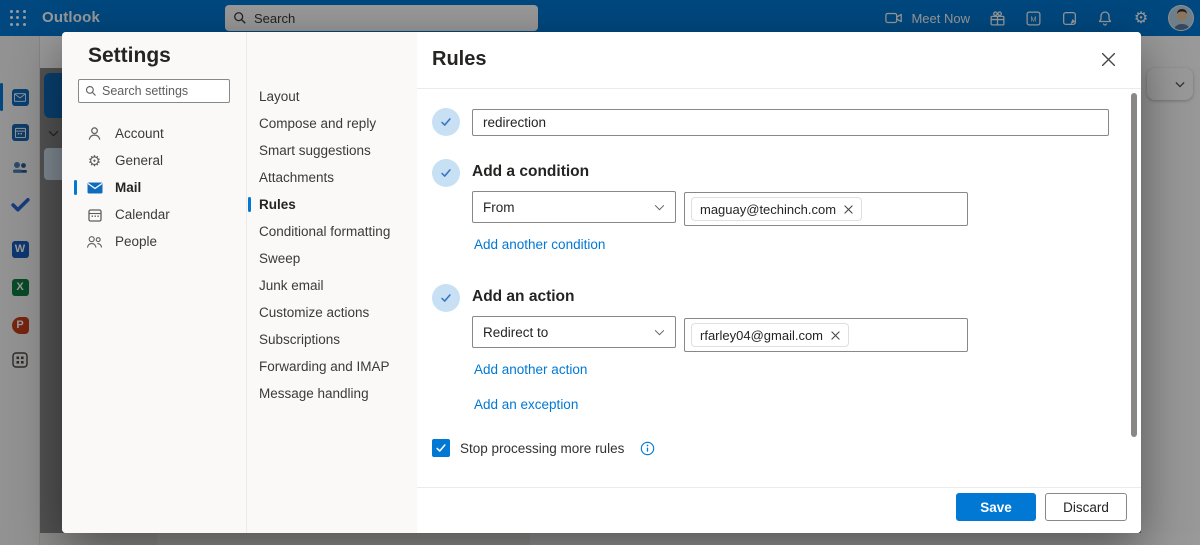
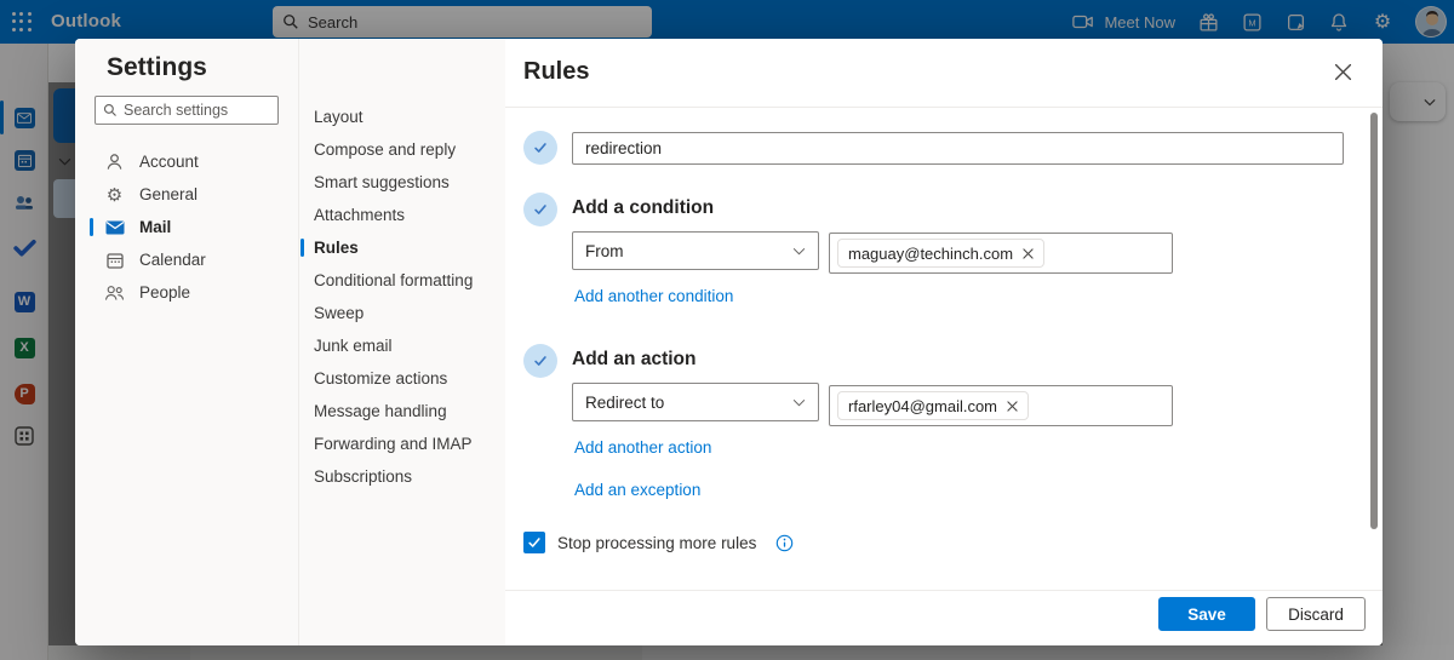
  Outlook
  Search
  Meet Now
  M
  ⚙
  W
  X
  P
  Settings
  Search settings
  Account
  ⚙
  General
  Mail
  Calendar
  People
  Layout
  Compose and reply
  Smart suggestions
  Attachments
  Rules
  Conditional formatting
  Sweep
  Junk email
  Customize actions
- Subscriptions
+ Message handling
  Forwarding and IMAP
- Message handling
+ Subscriptions
  Rules
  redirection
  Add a condition
  From
  maguay@techinch.com
  Add another condition
  Add an action
  Redirect to
  rfarley04@gmail.com
  Add another action
  Add an exception
  Stop processing more rules
  Save
  Discard
